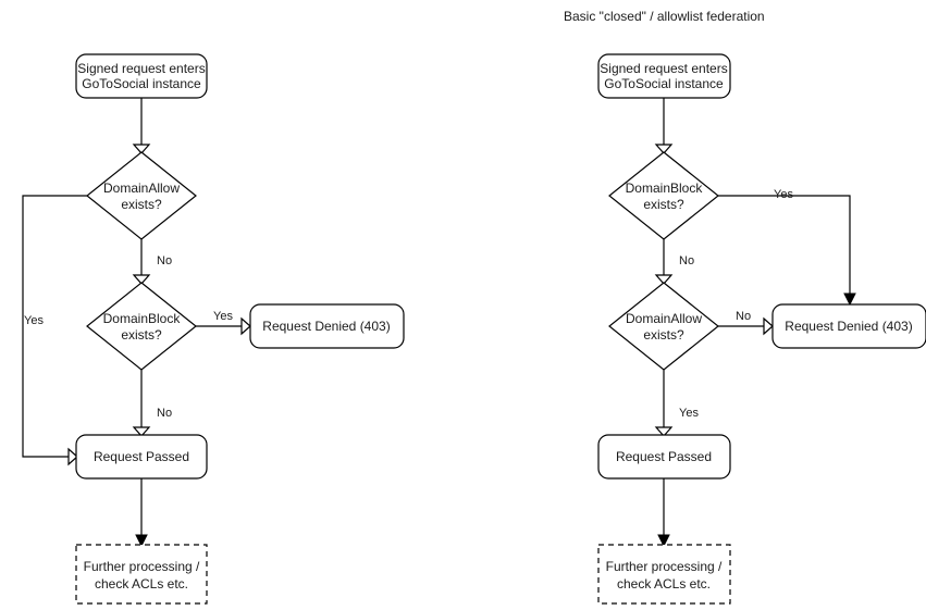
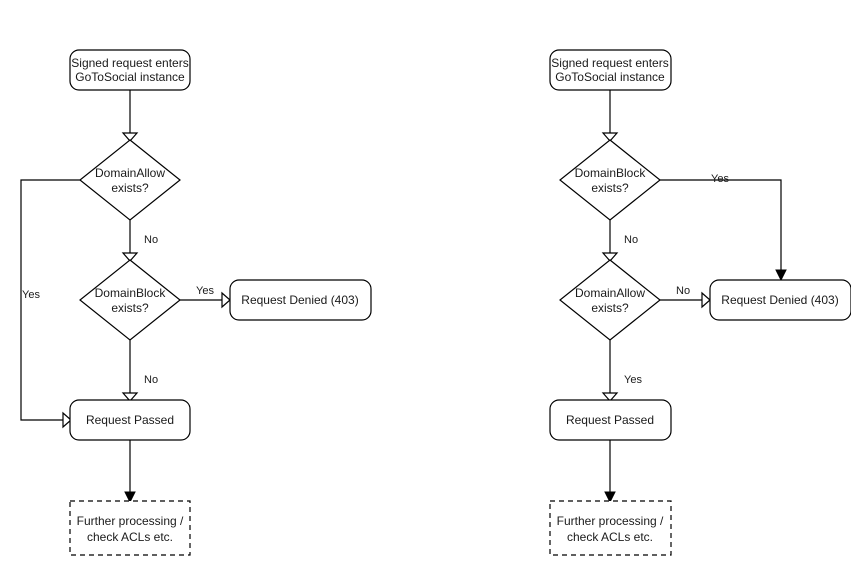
  Signed request enters
  GoToSocial instance
  DomainAllow
  exists?
  Yes
  No
  DomainBlock
  exists?
  Yes
  Request Denied (403)
  No
  Request Passed
  Further processing /
  check ACLs etc.
- Basic "closed" / allowlist federation
  Signed request enters
  GoToSocial instance
  DomainBlock
  exists?
  Yes
  No
  DomainAllow
  exists?
  No
  Request Denied (403)
  Yes
  Request Passed
  Further processing /
  check ACLs etc.
